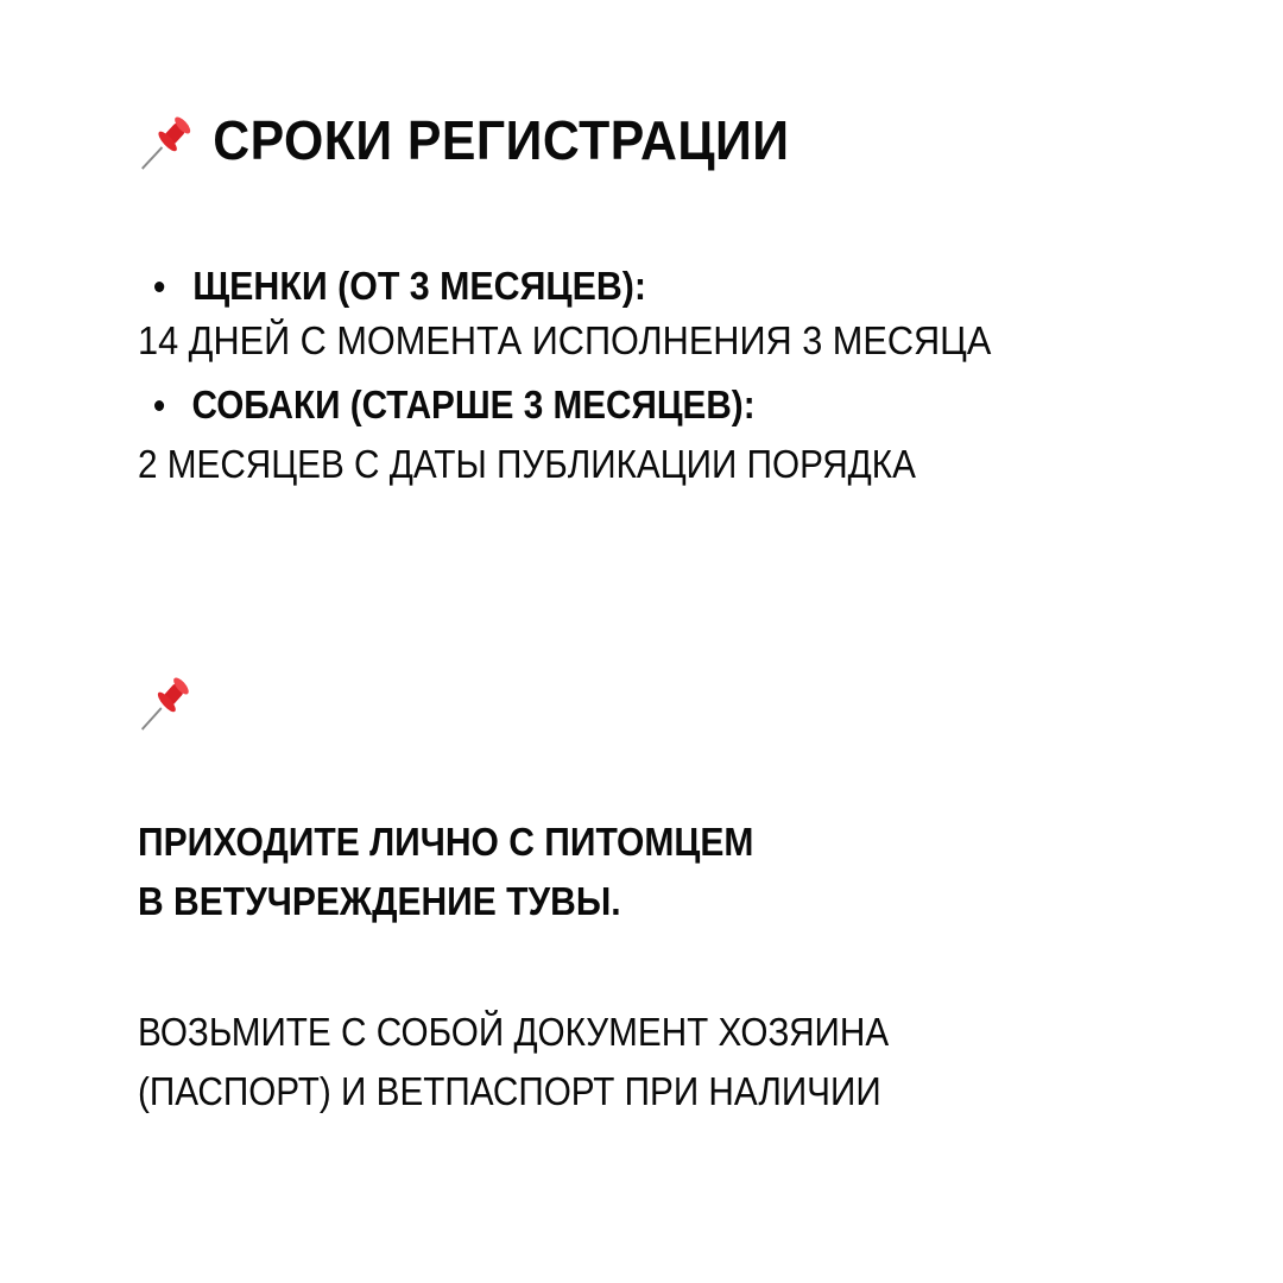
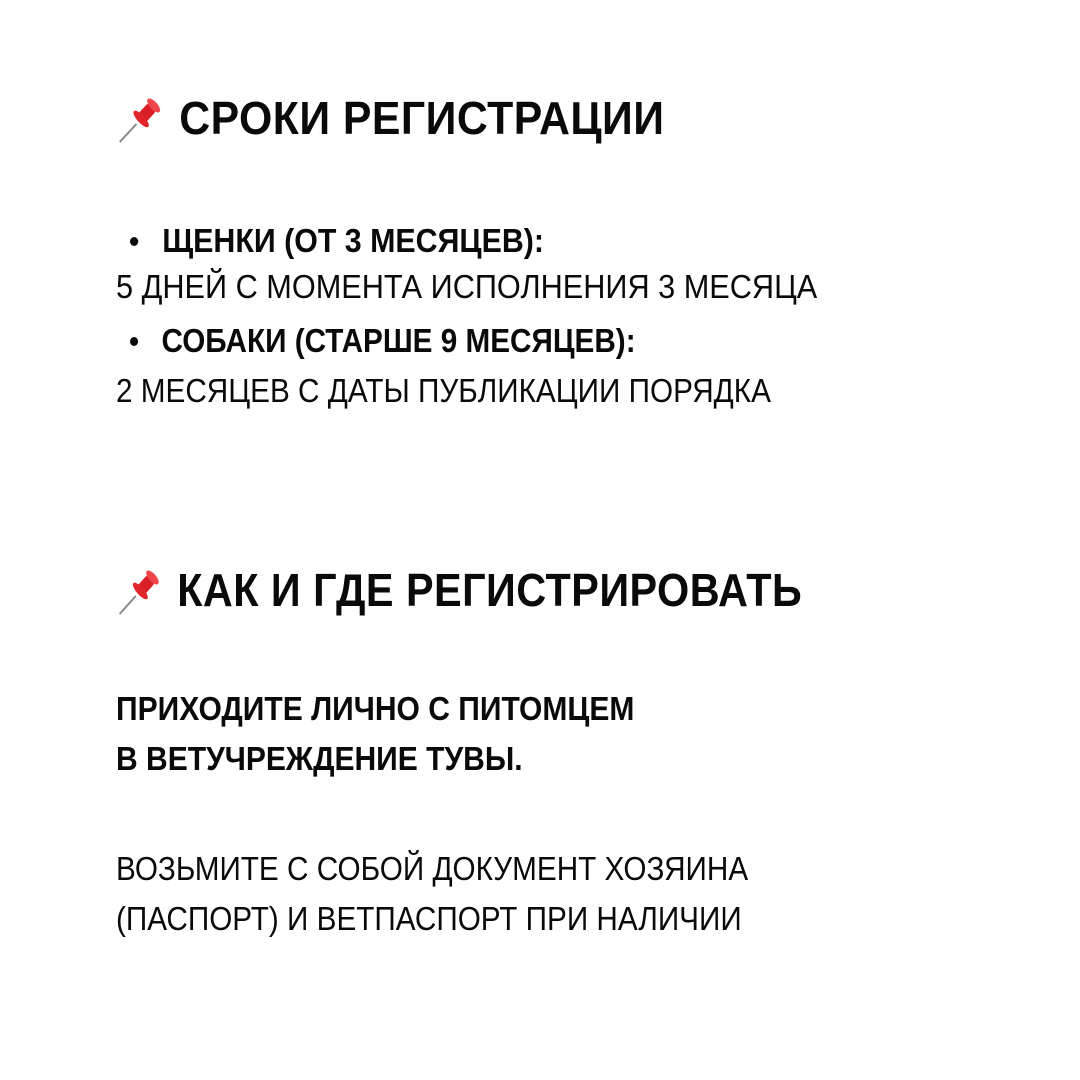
  СРОКИ РЕГИСТРАЦИИ
  ЩЕНКИ (ОТ 3 МЕСЯЦЕВ):
- 14 ДНЕЙ С МОМЕНТА ИСПОЛНЕНИЯ 3 МЕСЯЦА
+ 5 ДНЕЙ С МОМЕНТА ИСПОЛНЕНИЯ 3 МЕСЯЦА
- СОБАКИ (СТАРШЕ 3 МЕСЯЦЕВ):
+ СОБАКИ (СТАРШЕ 9 МЕСЯЦЕВ):
  2 МЕСЯЦЕВ С ДАТЫ ПУБЛИКАЦИИ ПОРЯДКА
+ КАК И ГДЕ РЕГИСТРИРОВАТЬ
  ПРИХОДИТЕ ЛИЧНО С ПИТОМЦЕМ
  В ВЕТУЧРЕЖДЕНИЕ ТУВЫ.
  ВОЗЬМИТЕ С СОБОЙ ДОКУМЕНТ ХОЗЯИНА
  (ПАСПОРТ) И ВЕТПАСПОРТ ПРИ НАЛИЧИИ
